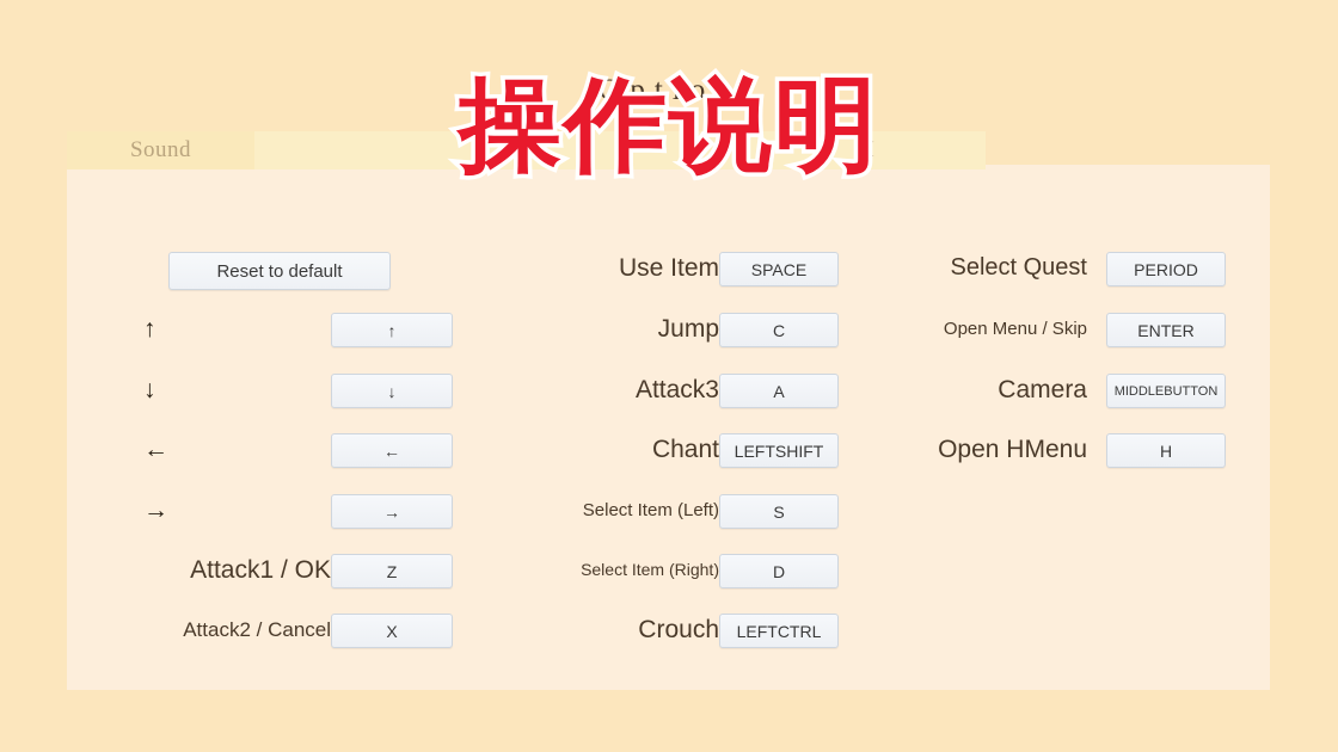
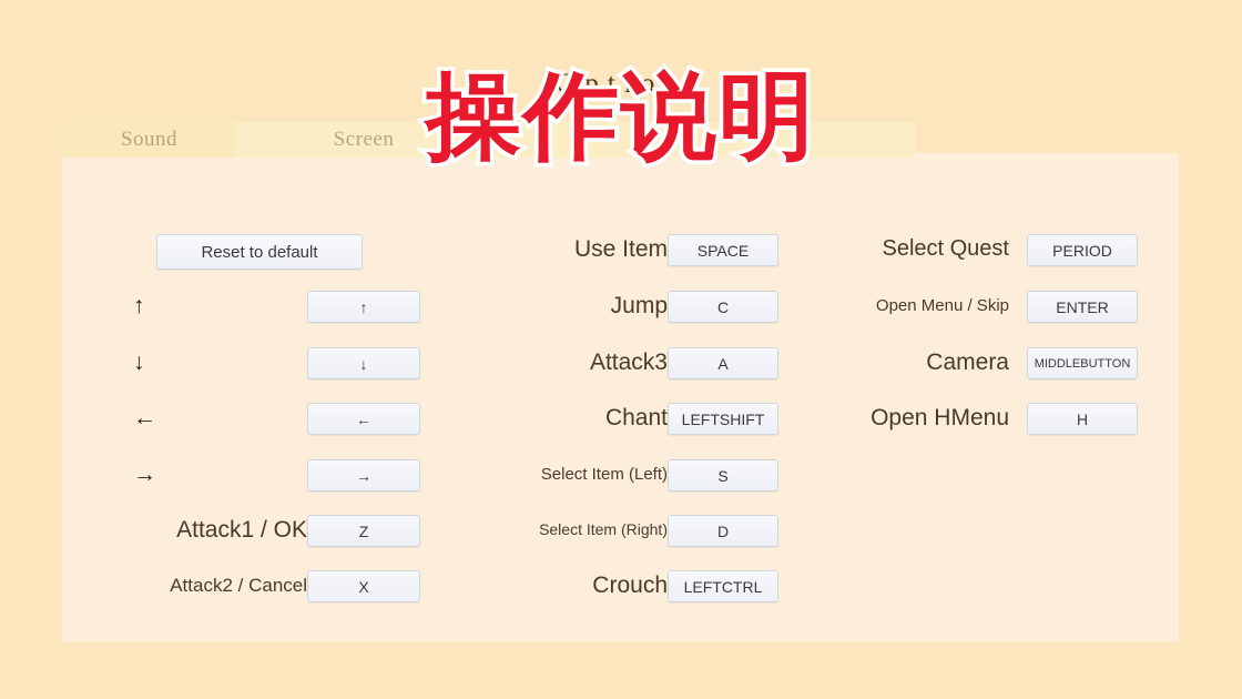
  Sound
+ Screen
  H
  Option
  操作说明
  Reset to default
  ↑
  ↑
  ↓
  ↓
  ←
  ←
  →
  →
  Attack1 / OK
  Z
  Attack2 / Cancel
  X
  Use Item
  SPACE
  Jump
  C
  Attack3
  A
  Chant
  LEFTSHIFT
  Select Item (Left)
  S
  Select Item (Right)
  D
  Crouch
  LEFTCTRL
  Select Quest
  PERIOD
  Open Menu / Skip
  ENTER
  Camera
  MIDDLEBUTTON
  Open HMenu
  H
